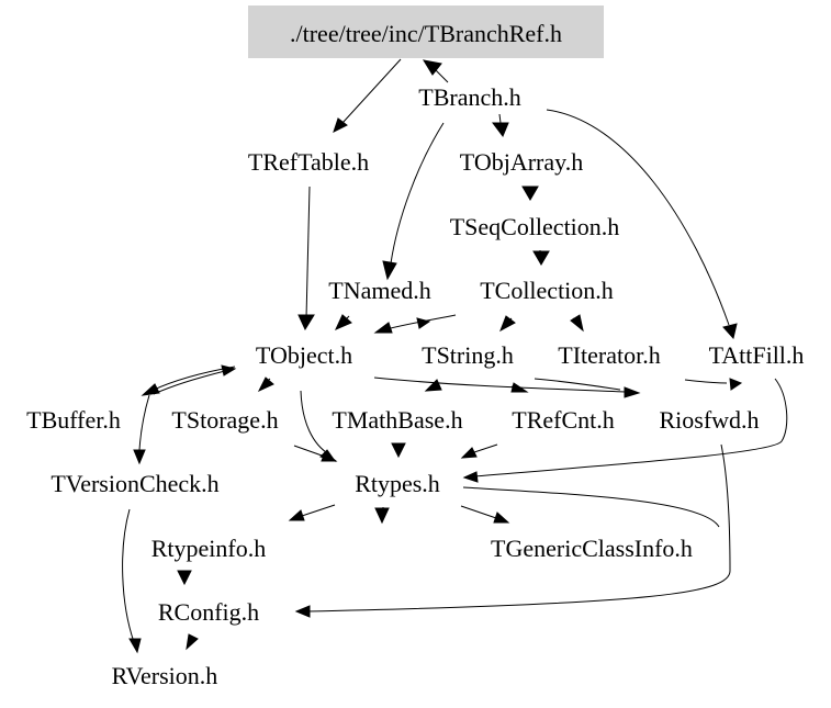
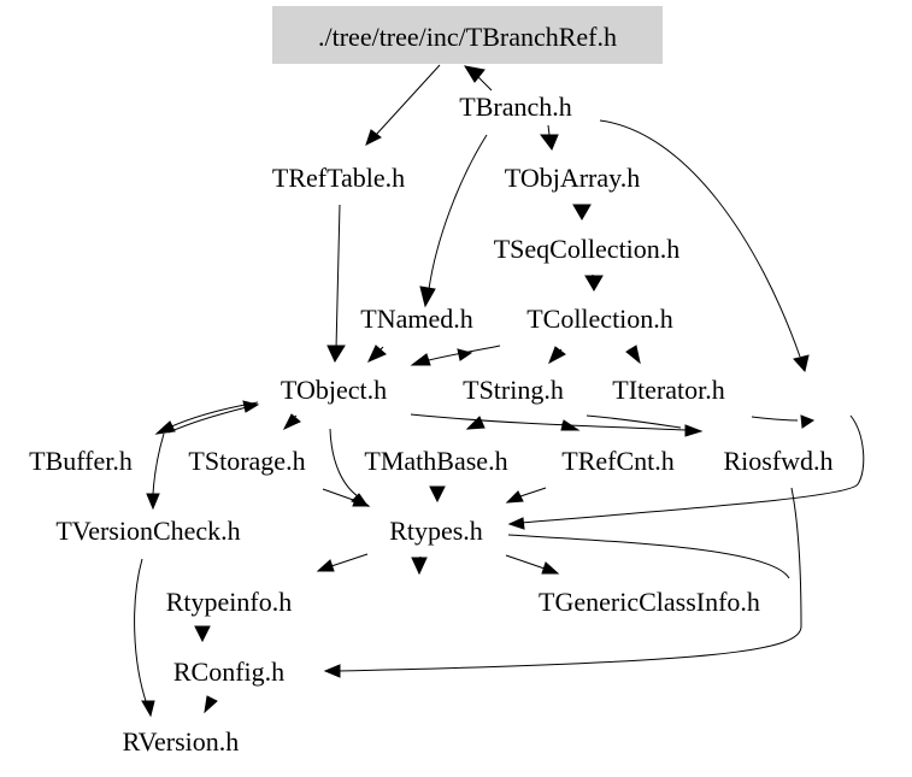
  ./tree/tree/inc/TBranchRef.h
  TBranch.h
  TRefTable.h
  TObjArray.h
  TSeqCollection.h
  TNamed.h
  TCollection.h
  TObject.h
  TString.h
  TIterator.h
- TAttFill.h
  TBuffer.h
  TStorage.h
  TMathBase.h
  TRefCnt.h
  Riosfwd.h
  TVersionCheck.h
  Rtypes.h
  Rtypeinfo.h
  TGenericClassInfo.h
  RConfig.h
  RVersion.h
